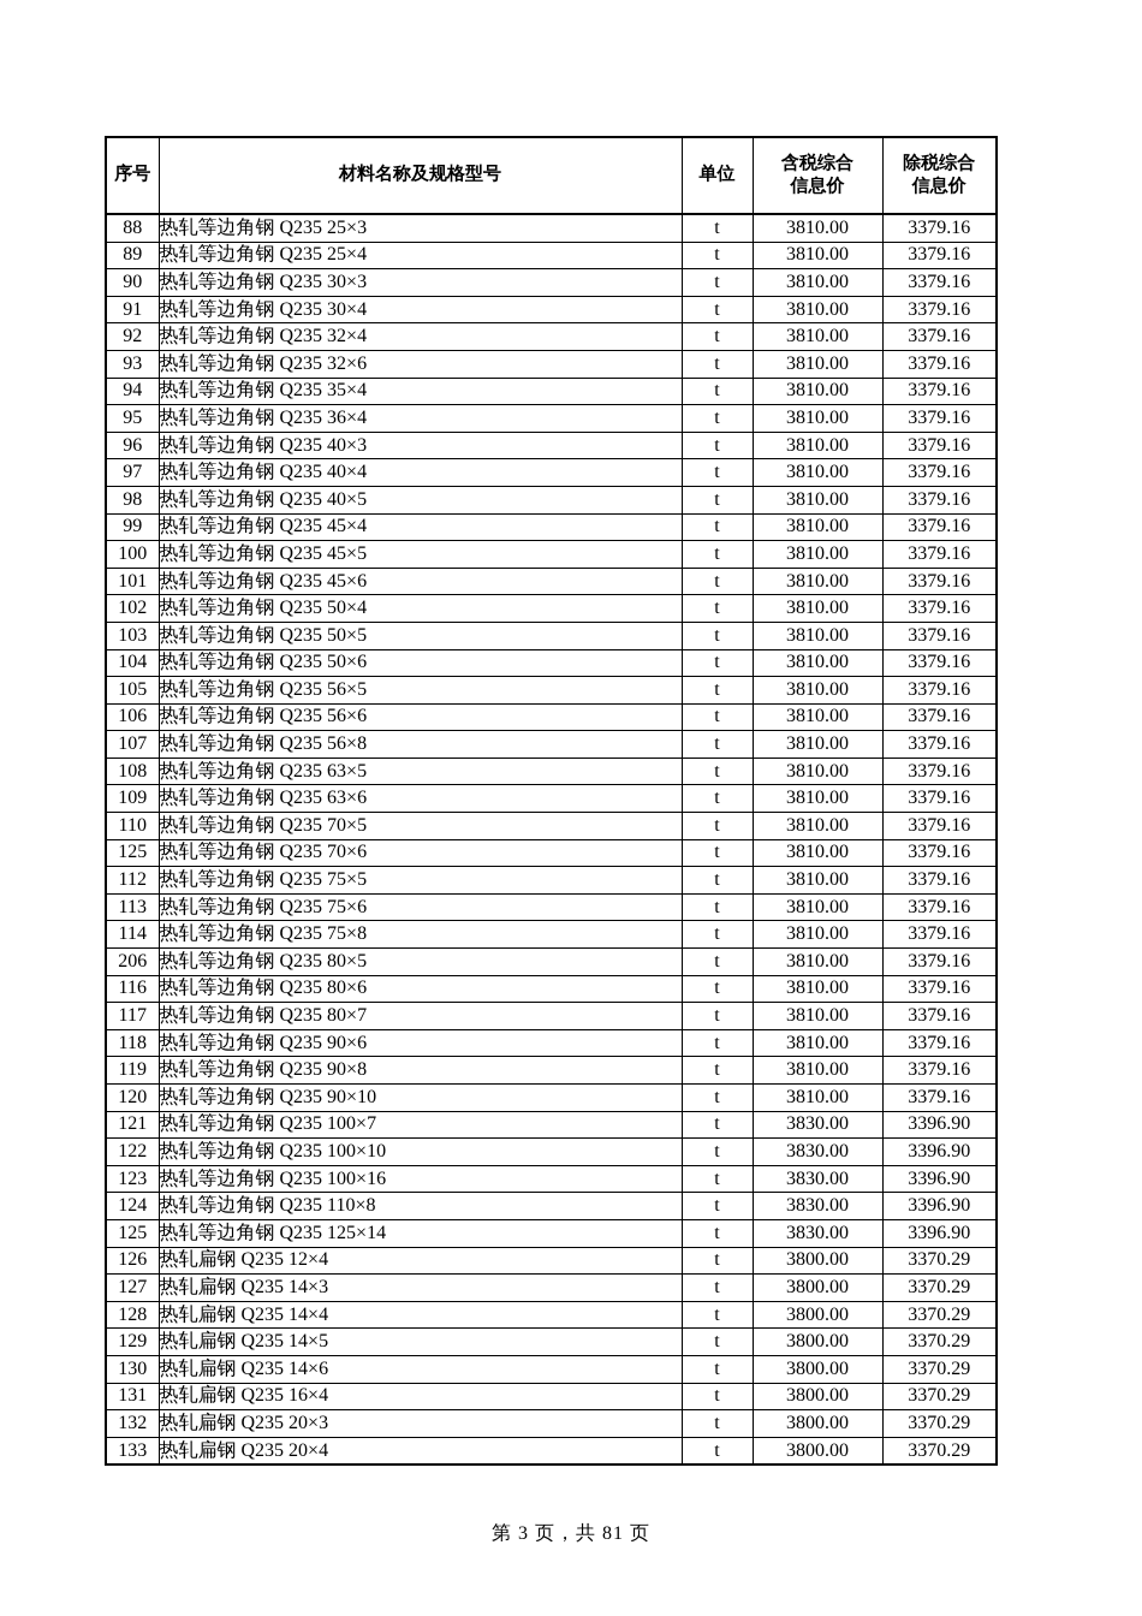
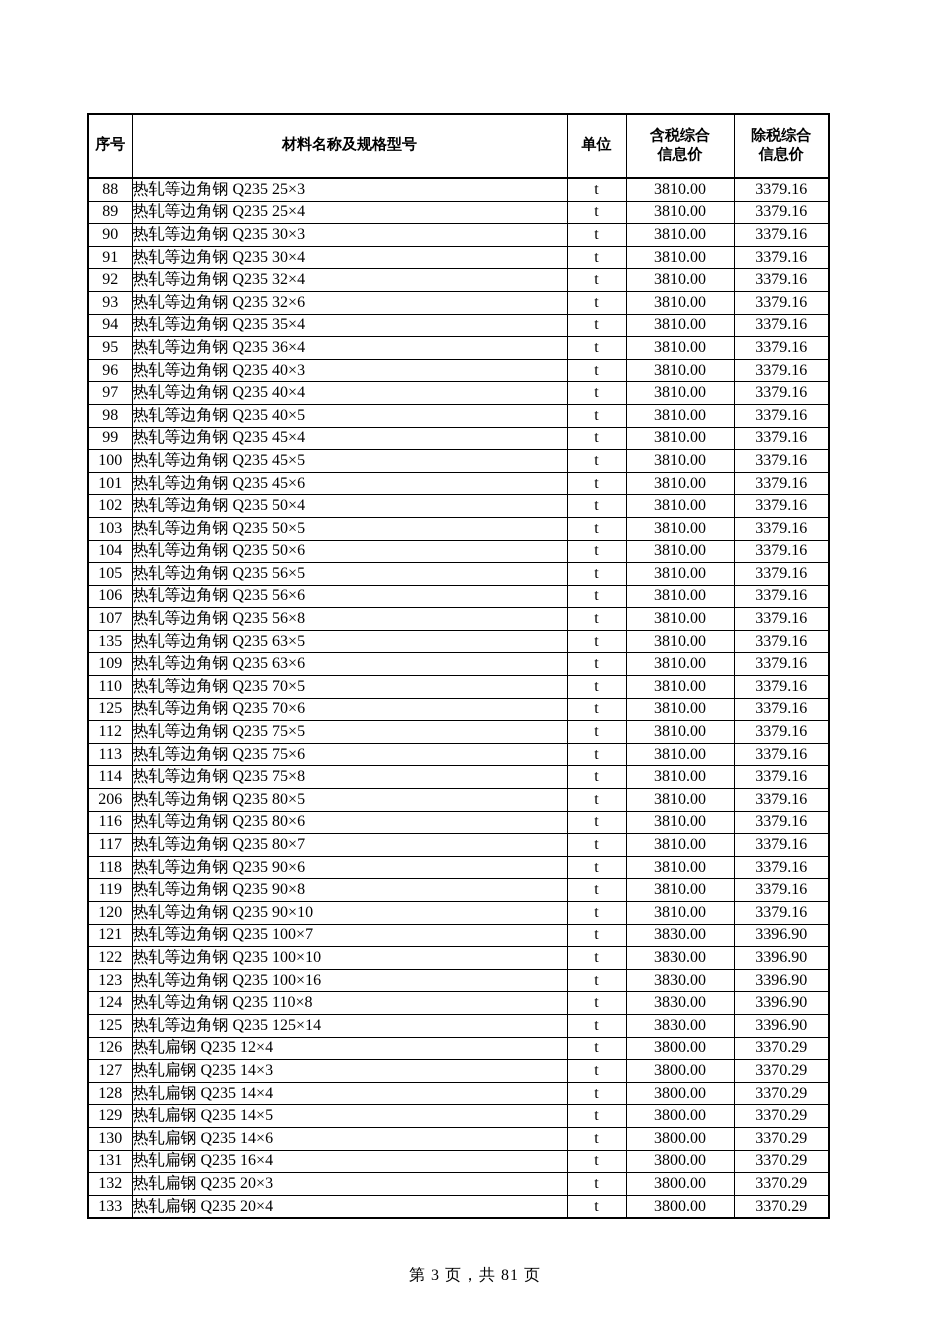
  序号	材料名称及规格型号	单位	含税综合 信息价	除税综合 信息价
  88	热轧等边角钢 Q235 25×3	t	3810.00	3379.16
  89	热轧等边角钢 Q235 25×4	t	3810.00	3379.16
  90	热轧等边角钢 Q235 30×3	t	3810.00	3379.16
  91	热轧等边角钢 Q235 30×4	t	3810.00	3379.16
  92	热轧等边角钢 Q235 32×4	t	3810.00	3379.16
  93	热轧等边角钢 Q235 32×6	t	3810.00	3379.16
  94	热轧等边角钢 Q235 35×4	t	3810.00	3379.16
  95	热轧等边角钢 Q235 36×4	t	3810.00	3379.16
  96	热轧等边角钢 Q235 40×3	t	3810.00	3379.16
  97	热轧等边角钢 Q235 40×4	t	3810.00	3379.16
  98	热轧等边角钢 Q235 40×5	t	3810.00	3379.16
  99	热轧等边角钢 Q235 45×4	t	3810.00	3379.16
  100	热轧等边角钢 Q235 45×5	t	3810.00	3379.16
  101	热轧等边角钢 Q235 45×6	t	3810.00	3379.16
  102	热轧等边角钢 Q235 50×4	t	3810.00	3379.16
  103	热轧等边角钢 Q235 50×5	t	3810.00	3379.16
  104	热轧等边角钢 Q235 50×6	t	3810.00	3379.16
  105	热轧等边角钢 Q235 56×5	t	3810.00	3379.16
  106	热轧等边角钢 Q235 56×6	t	3810.00	3379.16
  107	热轧等边角钢 Q235 56×8	t	3810.00	3379.16
- 108	热轧等边角钢 Q235 63×5	t	3810.00	3379.16
+ 135	热轧等边角钢 Q235 63×5	t	3810.00	3379.16
  109	热轧等边角钢 Q235 63×6	t	3810.00	3379.16
  110	热轧等边角钢 Q235 70×5	t	3810.00	3379.16
  125	热轧等边角钢 Q235 70×6	t	3810.00	3379.16
  112	热轧等边角钢 Q235 75×5	t	3810.00	3379.16
  113	热轧等边角钢 Q235 75×6	t	3810.00	3379.16
  114	热轧等边角钢 Q235 75×8	t	3810.00	3379.16
  206	热轧等边角钢 Q235 80×5	t	3810.00	3379.16
  116	热轧等边角钢 Q235 80×6	t	3810.00	3379.16
  117	热轧等边角钢 Q235 80×7	t	3810.00	3379.16
  118	热轧等边角钢 Q235 90×6	t	3810.00	3379.16
  119	热轧等边角钢 Q235 90×8	t	3810.00	3379.16
  120	热轧等边角钢 Q235 90×10	t	3810.00	3379.16
  121	热轧等边角钢 Q235 100×7	t	3830.00	3396.90
  122	热轧等边角钢 Q235 100×10	t	3830.00	3396.90
  123	热轧等边角钢 Q235 100×16	t	3830.00	3396.90
  124	热轧等边角钢 Q235 110×8	t	3830.00	3396.90
  125	热轧等边角钢 Q235 125×14	t	3830.00	3396.90
  126	热轧扁钢 Q235 12×4	t	3800.00	3370.29
  127	热轧扁钢 Q235 14×3	t	3800.00	3370.29
  128	热轧扁钢 Q235 14×4	t	3800.00	3370.29
  129	热轧扁钢 Q235 14×5	t	3800.00	3370.29
  130	热轧扁钢 Q235 14×6	t	3800.00	3370.29
  131	热轧扁钢 Q235 16×4	t	3800.00	3370.29
  132	热轧扁钢 Q235 20×3	t	3800.00	3370.29
  133	热轧扁钢 Q235 20×4	t	3800.00	3370.29
  第 3 页，共 81 页
